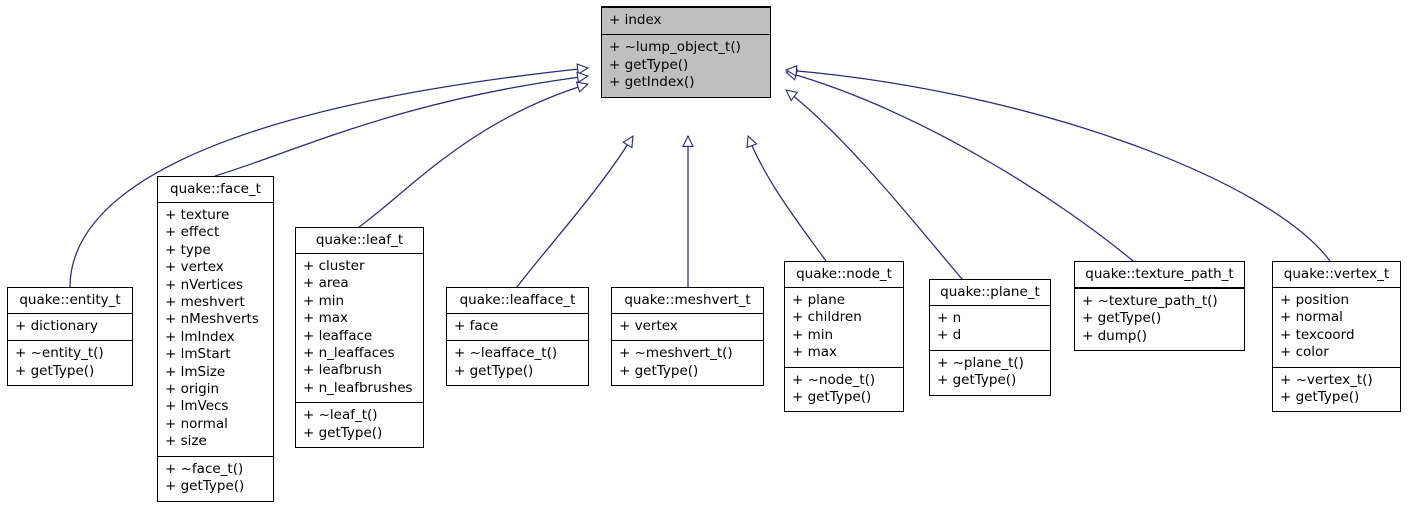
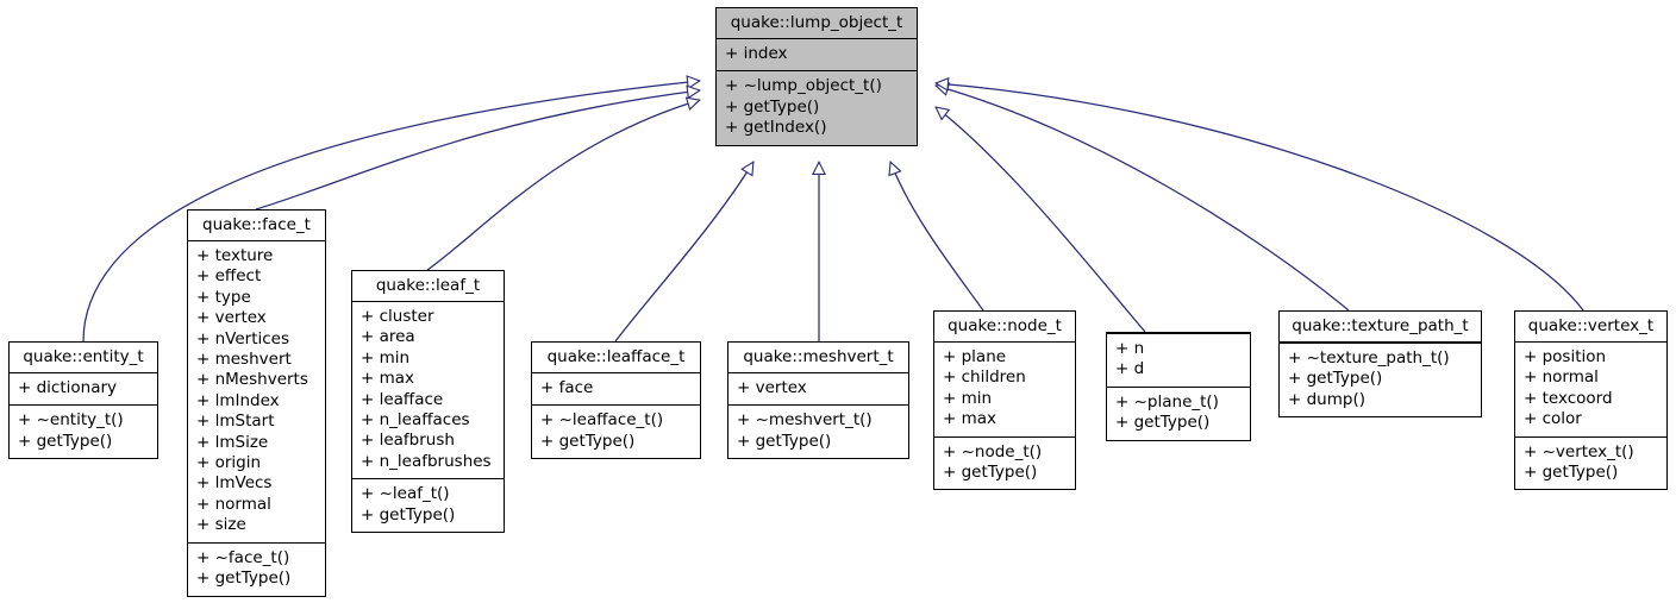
+ quake::lump_object_t
  + index
  + ~lump_object_t()
  + getType()
  + getIndex()
  quake::entity_t
  + dictionary
  + ~entity_t()
  + getType()
  quake::face_t
  + texture
  + effect
  + type
  + vertex
  + nVertices
  + meshvert
  + nMeshverts
  + lmIndex
  + lmStart
  + lmSize
  + origin
  + lmVecs
  + normal
  + size
  + ~face_t()
  + getType()
  quake::leaf_t
  + cluster
  + area
  + min
  + max
  + leafface
  + n_leaffaces
  + leafbrush
  + n_leafbrushes
  + ~leaf_t()
  + getType()
  quake::leafface_t
  + face
  + ~leafface_t()
  + getType()
  quake::meshvert_t
  + vertex
  + ~meshvert_t()
  + getType()
  quake::node_t
  + plane
  + children
  + min
  + max
  + ~node_t()
  + getType()
- quake::plane_t
  + n
  + d
  + ~plane_t()
  + getType()
  quake::texture_path_t
  + ~texture_path_t()
  + getType()
  + dump()
  quake::vertex_t
  + position
  + normal
  + texcoord
  + color
  + ~vertex_t()
  + getType()
